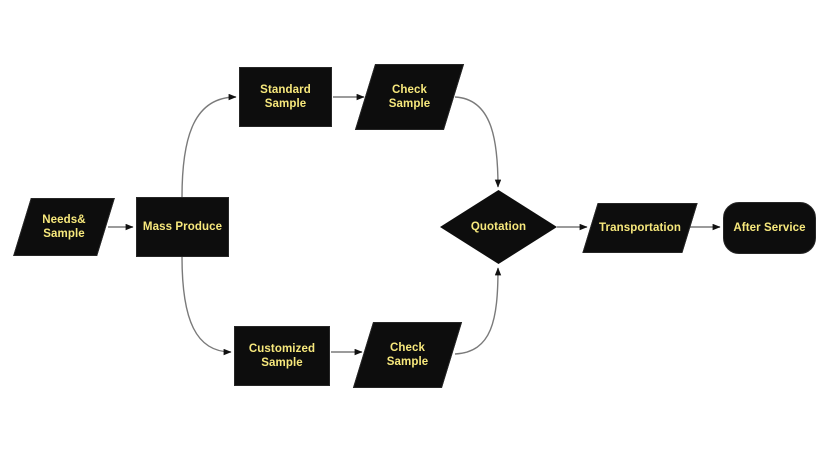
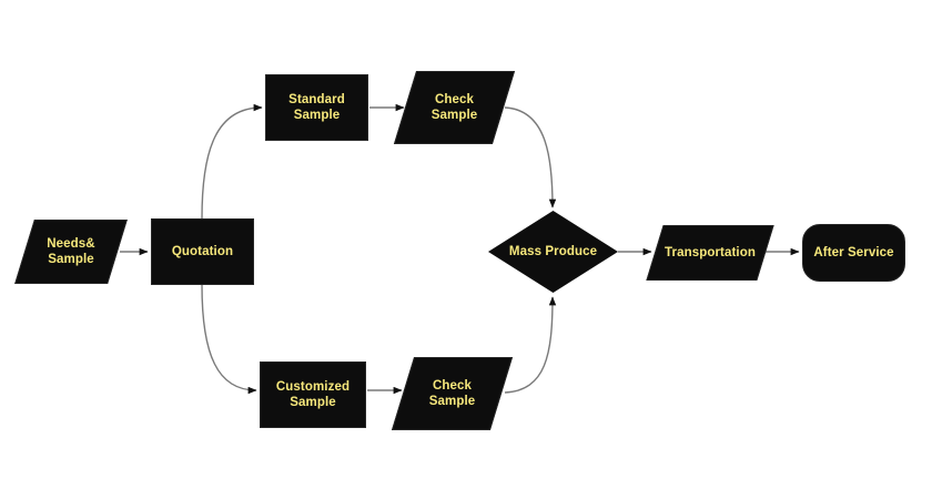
  Needs&
  Sample
- Mass Produce
+ Quotation
  Standard
  Sample
  Check
  Sample
  Customized
  Sample
  Check
  Sample
- Quotation
+ Mass Produce
  Transportation
  After Service
